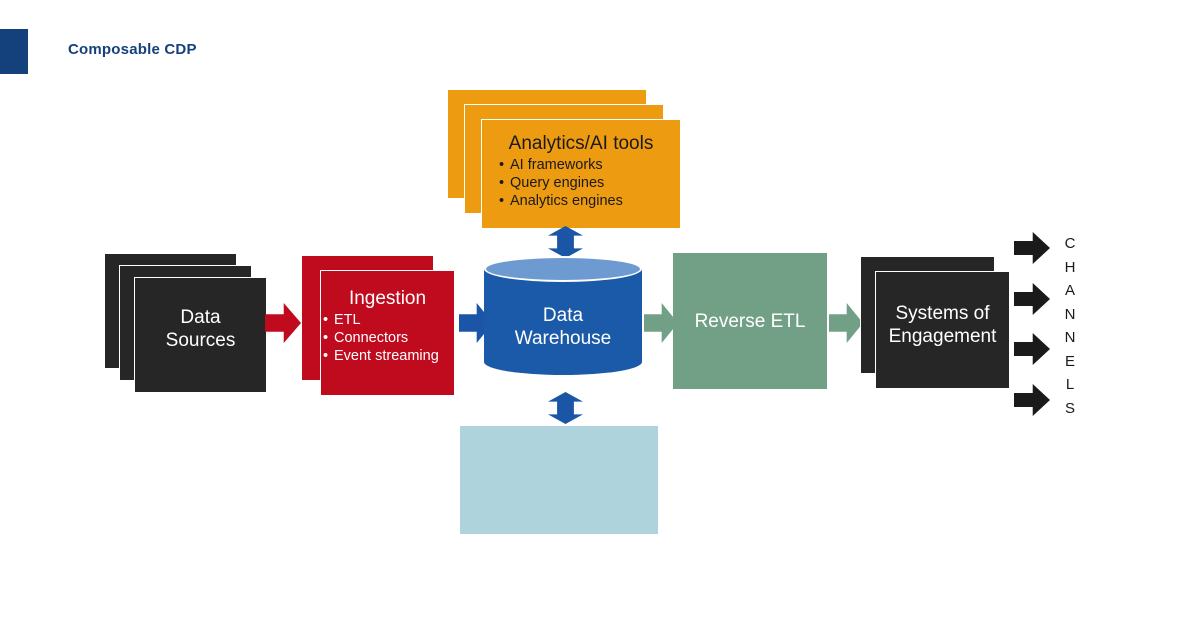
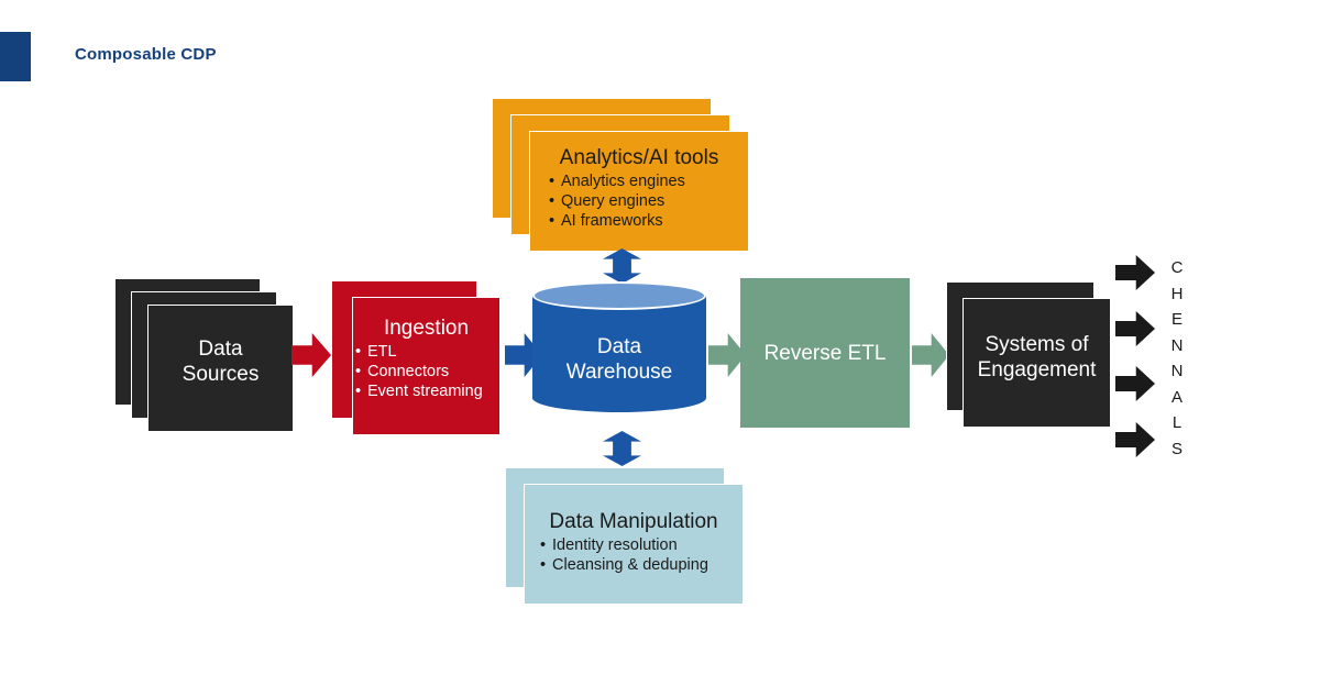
  Composable CDP
  Data
  Sources
  Ingestion
  ETL
  Connectors
  Event streaming
  Analytics/AI tools
- AI frameworks
+ Analytics engines
  Query engines
- Analytics engines
+ AI frameworks
  Data
  Warehouse
+ Data Manipulation
+ Identity resolution
+ Cleansing & deduping
  Reverse ETL
  Systems of
  Engagement
  C
  H
- A
+ E
  N
  N
- E
+ A
  L
  S
